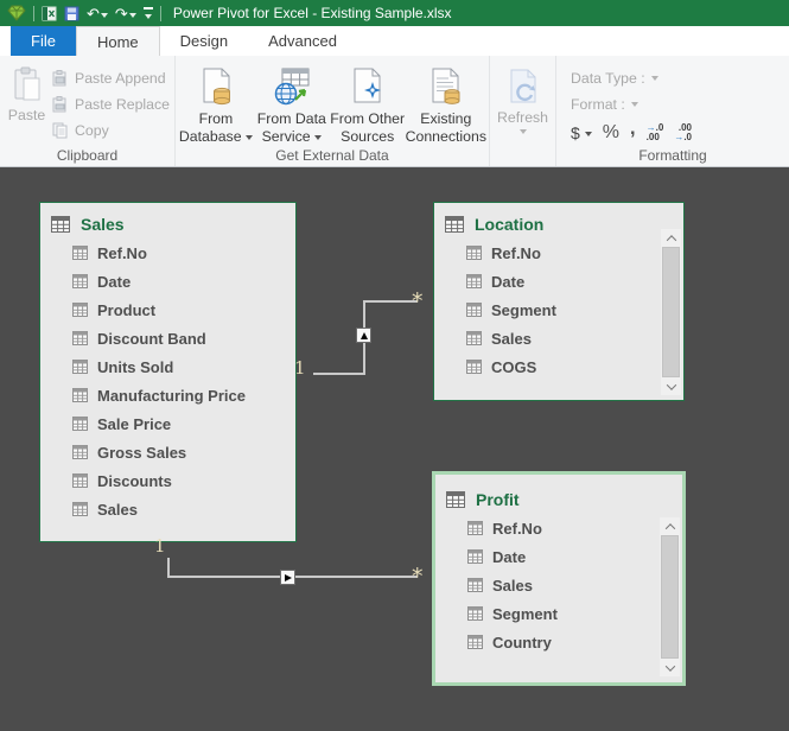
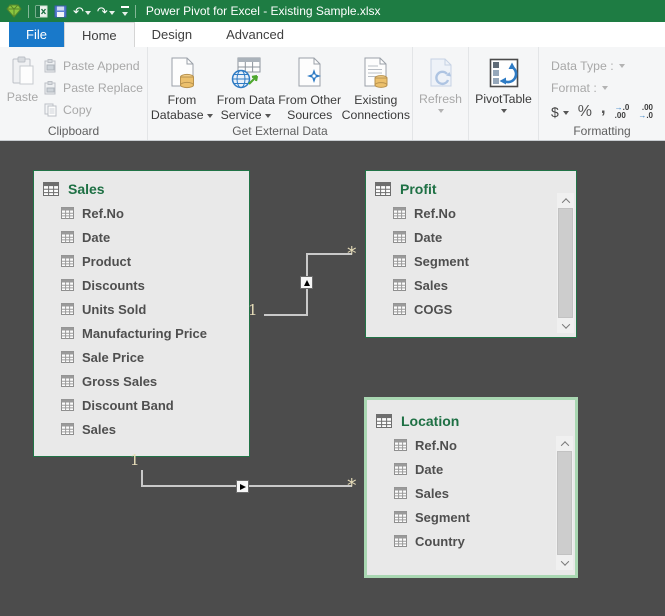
  ↶
  ↷
  Power Pivot for Excel - Existing Sample.xlsx
  File
  Home
  Design
  Advanced
  Paste
  Paste Append
  Paste Replace
  Copy
  Clipboard
  From
  Database
  From Data
  Service
  From Other
  Sources
  Existing
  Connections
  Get External Data
  Refresh
+ PivotTable
  Data Type :
  Format :
  $
  %
  ,
  →.0
  .00
  .00
  →.0
  Formatting
  Sales
  Ref.No
  Date
  Product
- Discount Band
+ Discounts
  Units Sold
  Manufacturing Price
  Sale Price
  Gross Sales
- Discounts
+ Discount Band
  Sales
- Location
+ Profit
  Ref.No
  Date
  Segment
  Sales
  COGS
- Profit
+ Location
  Ref.No
  Date
  Sales
  Segment
  Country
  1
  *
  1
  *
